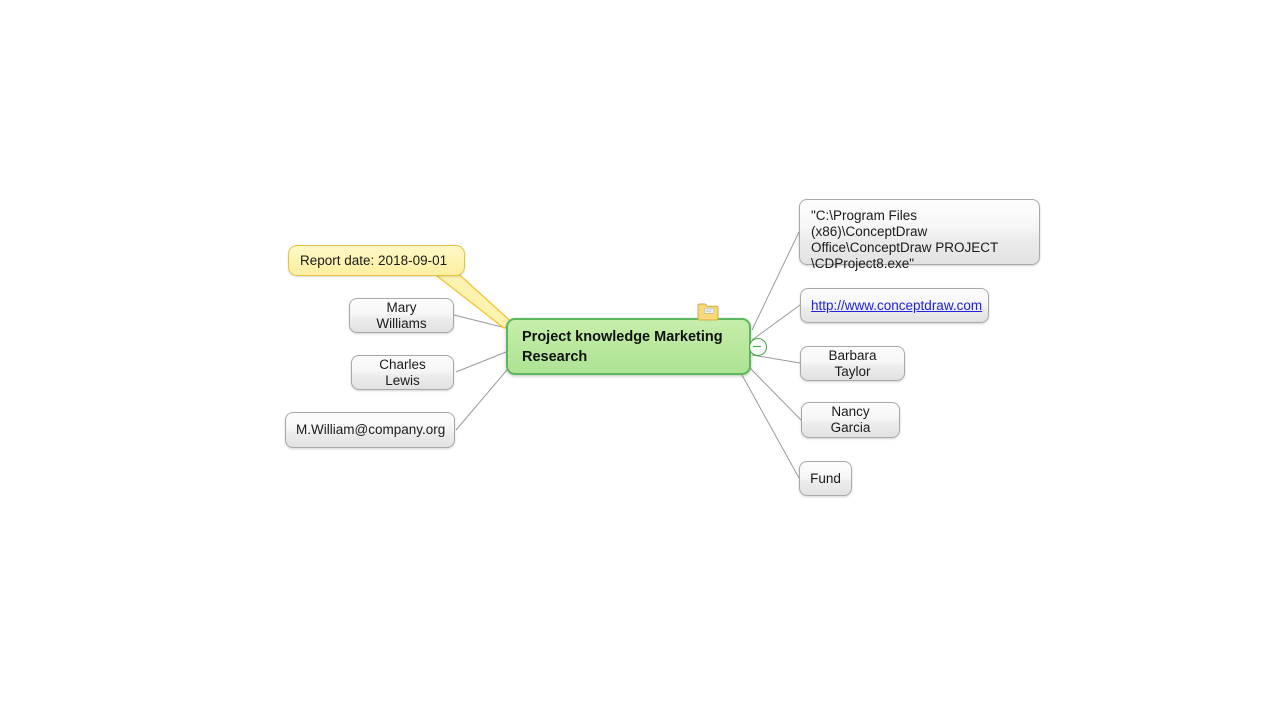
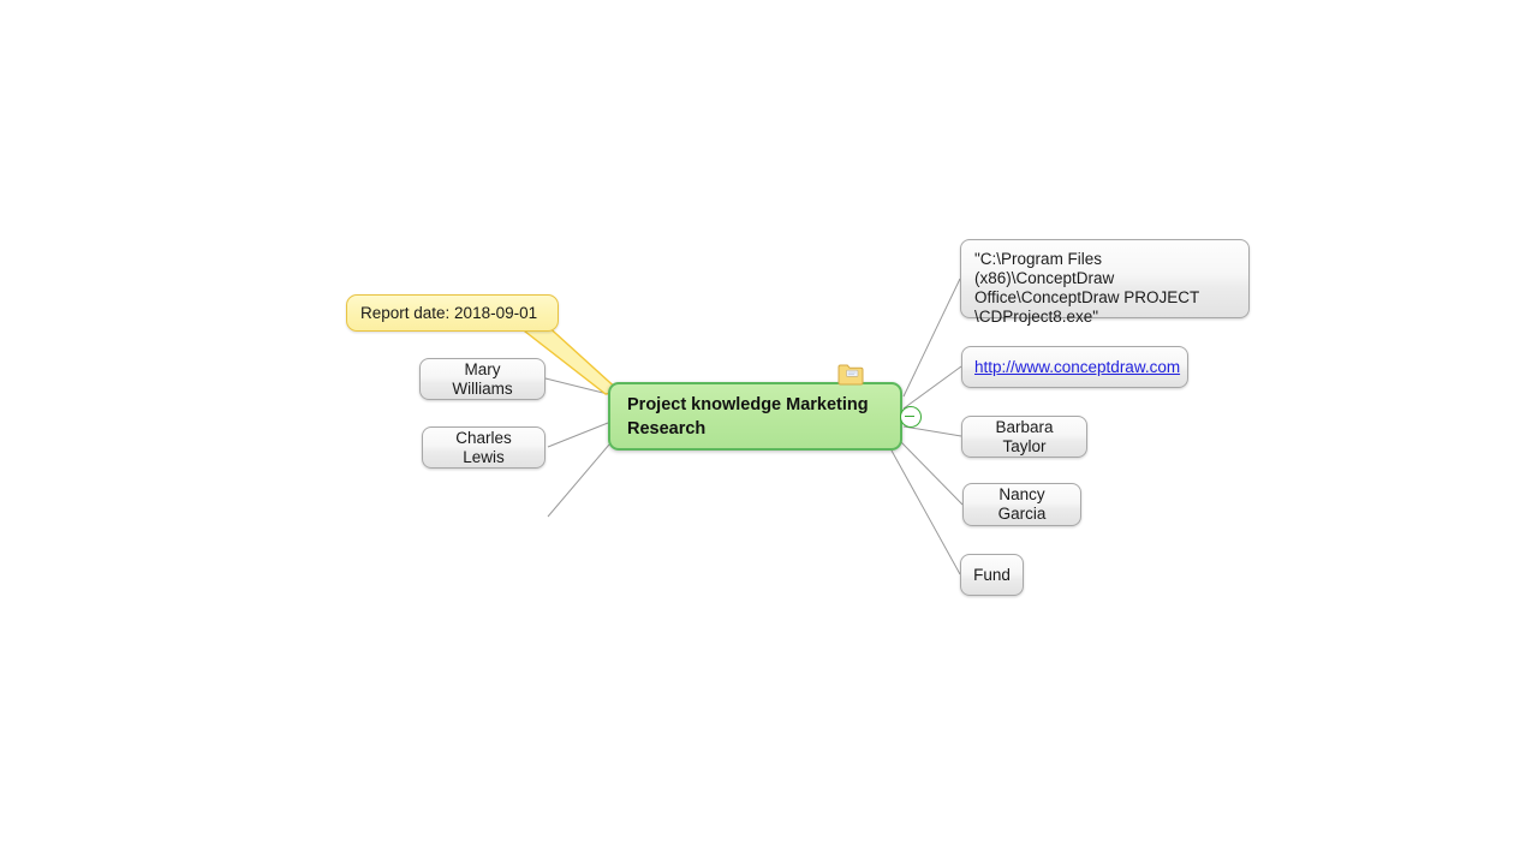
  Report date: 2018-09-01
  Project knowledge Marketing Research
  Mary Williams
  Charles Lewis
- M.William@company.org
  "C:\Program Files (x86)\ConceptDraw
  Office\ConceptDraw PROJECT
  \CDProject8.exe"
  http://www.conceptdraw.com
  Barbara Taylor
  Nancy Garcia
  Fund
